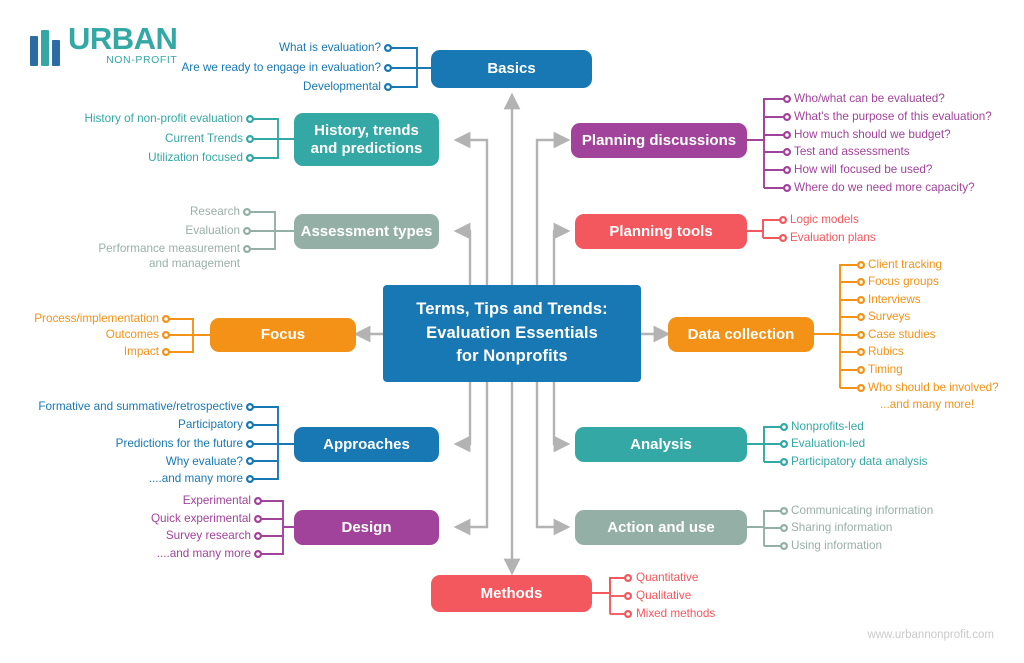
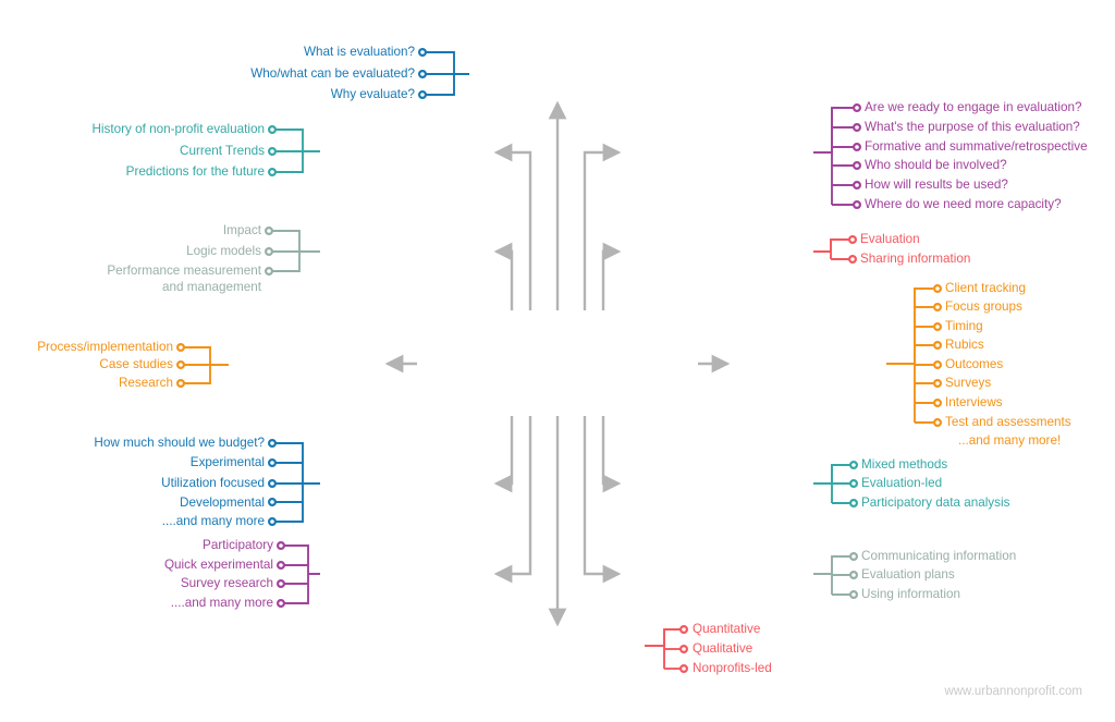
- URBAN
- NON-PROFIT
- Terms, Tips and Trends:
- Evaluation Essentials
- for Nonprofits
- Basics
- History, trends
- and predictions
- Assessment types
- Focus
- Approaches
- Design
- Planning discussions
- Planning tools
- Data collection
- Analysis
- Action and use
- Methods
  What is evaluation?
- Are we ready to engage in evaluation?
+ Who/what can be evaluated?
- Developmental
+ Why evaluate?
  History of non-profit evaluation
  Current Trends
- Utilization focused
+ Predictions for the future
- Research
+ Impact
- Evaluation
+ Logic models
  Performance measurement
  and management
  Process/implementation
- Outcomes
+ Case studies
- Impact
+ Research
- Formative and summative/retrospective
+ How much should we budget?
- Participatory
+ Experimental
- Predictions for the future
+ Utilization focused
- Why evaluate?
+ Developmental
  ....and many more
- Experimental
+ Participatory
  Quick experimental
  Survey research
  ....and many more
- Who/what can be evaluated?
+ Are we ready to engage in evaluation?
  What's the purpose of this evaluation?
- How much should we budget?
+ Formative and summative/retrospective
- Test and assessments
+ Who should be involved?
- How will focused be used?
+ How will results be used?
  Where do we need more capacity?
- Logic models
+ Evaluation
- Evaluation plans
+ Sharing information
  Client tracking
  Focus groups
- Interviews
+ Timing
- Surveys
+ Rubics
- Case studies
+ Outcomes
- Rubics
+ Surveys
- Timing
+ Interviews
- Who should be involved?
+ Test and assessments
  ...and many more!
- Nonprofits-led
+ Mixed methods
  Evaluation-led
  Participatory data analysis
  Communicating information
- Sharing information
+ Evaluation plans
  Using information
  Quantitative
  Qualitative
- Mixed methods
+ Nonprofits-led
  www.urbannonprofit.com
